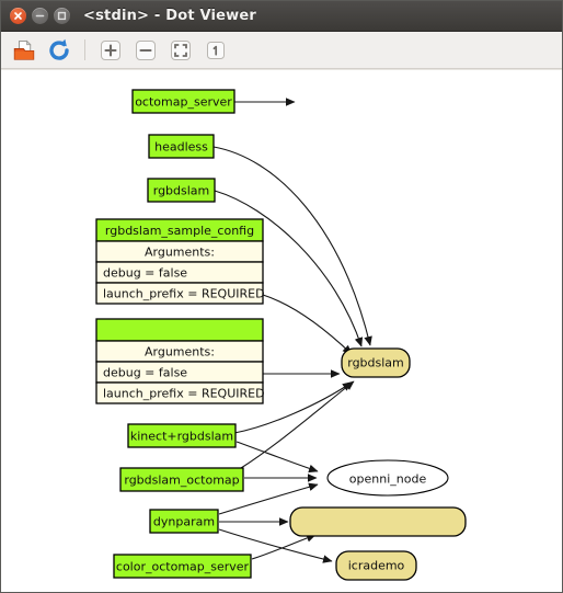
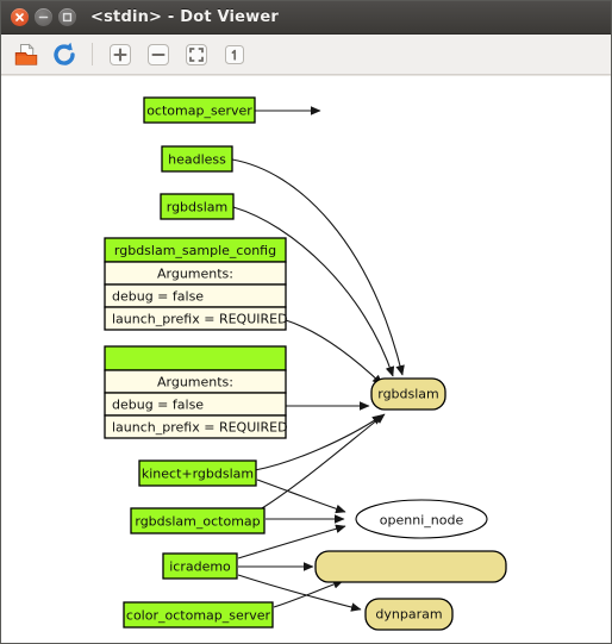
  <stdin> - Dot Viewer
  octomap_server
  headless
  rgbdslam
  rgbdslam_sample_config
  Arguments:
  debug = false
  launch_prefix = REQUIRED
  Arguments:
  debug = false
  launch_prefix = REQUIRED
  rgbdslam
  kinect+rgbdslam
  rgbdslam_octomap
  openni_node
- dynparam
+ icrademo
  color_octomap_server
- icrademo
+ dynparam
